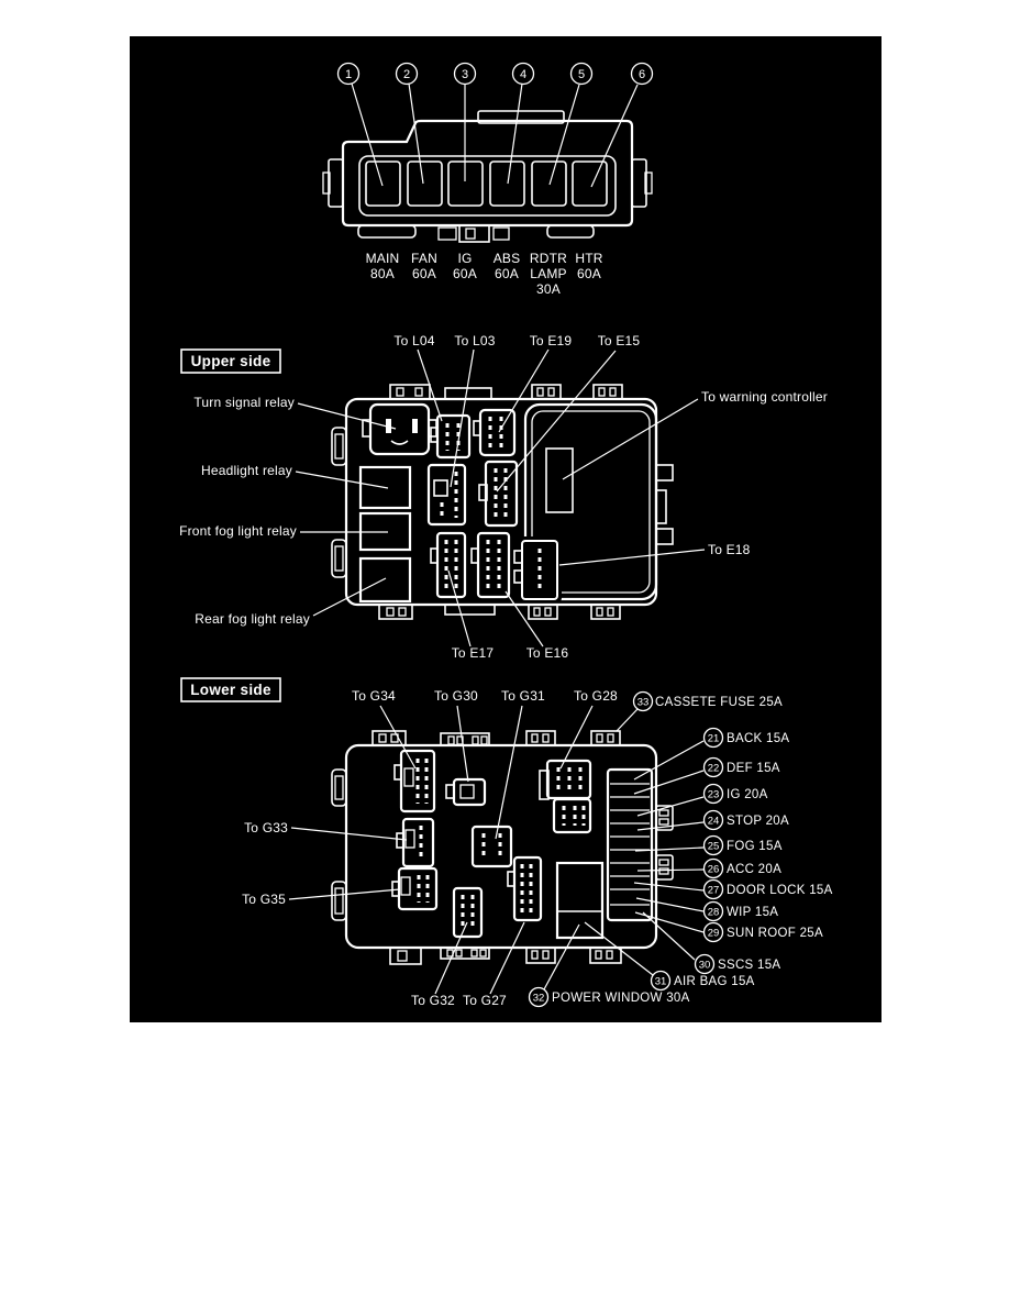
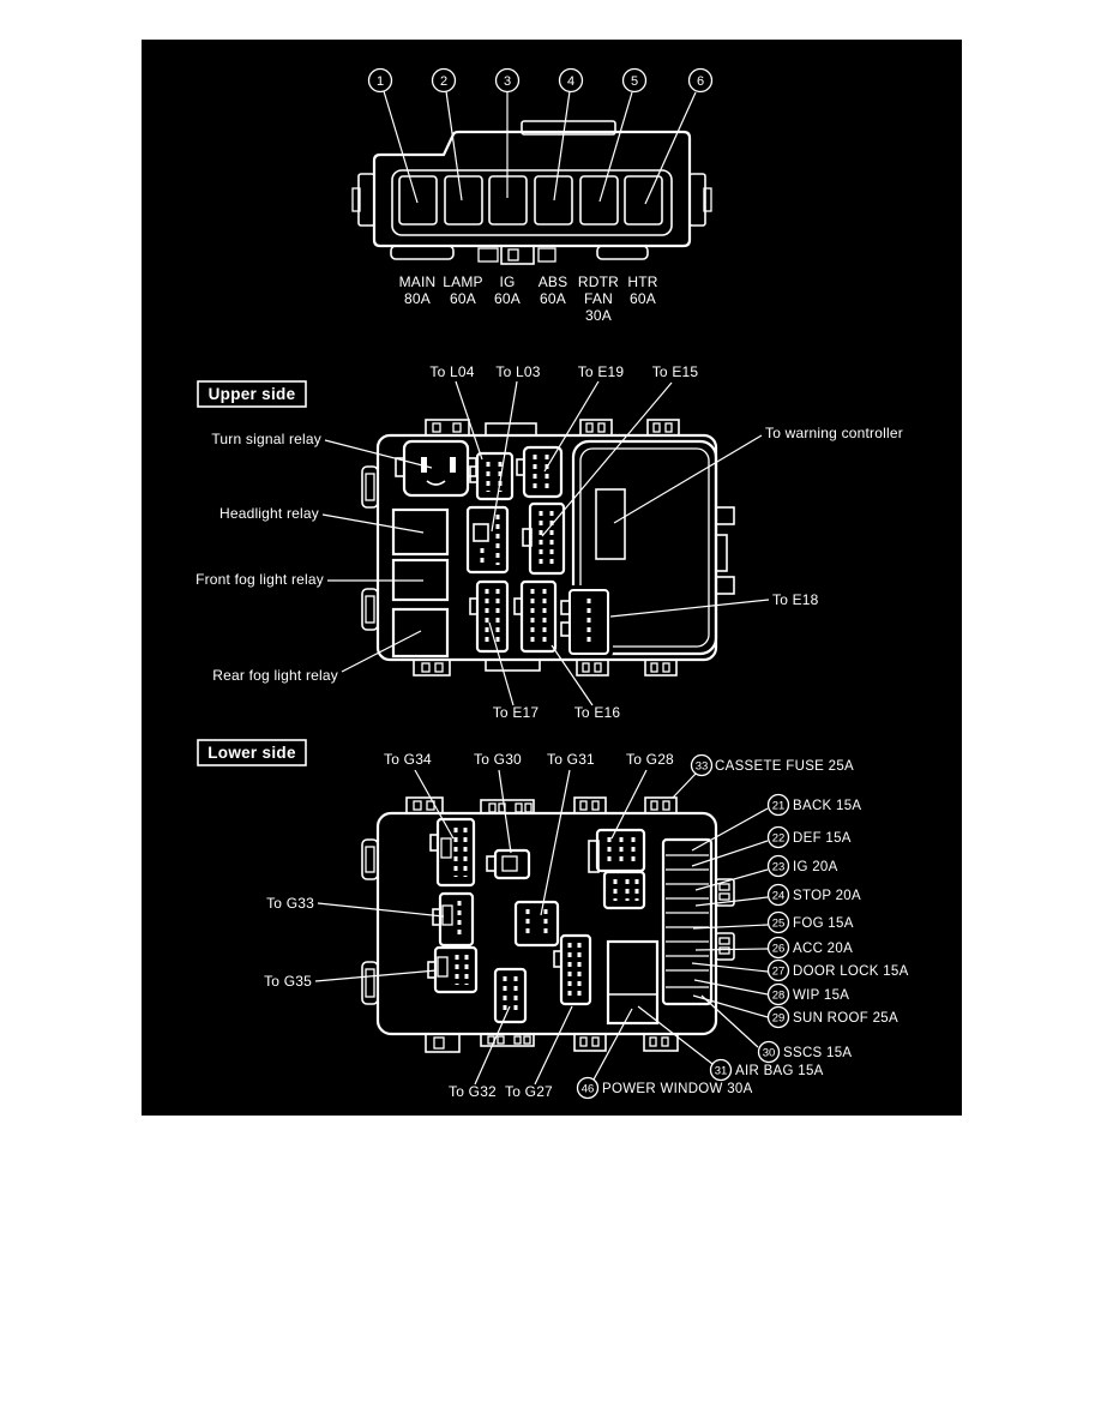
  1
  2
  3
  4
  5
  6
  MAIN
  80A
- FAN
+ LAMP
  60A
  IG
  60A
  ABS
  60A
  RDTR
- LAMP
+ FAN
  30A
  HTR
  60A
  Upper side
  Turn signal relay
  Headlight relay
  Front fog light relay
  Rear fog light relay
  To L04
  To L03
  To E19
  To E15
  To warning controller
  To E18
  To E17
  To E16
  Lower side
  To G34
  To G30
  To G31
  To G28
  To G33
  To G35
  To G32
  To G27
  33
  CASSETE FUSE 25A
  21
  BACK 15A
  22
  DEF 15A
  23
  IG 20A
  24
  STOP 20A
  25
  FOG 15A
  26
  ACC 20A
  27
  DOOR LOCK 15A
  28
  WIP 15A
  29
  SUN ROOF 25A
  30
  SSCS 15A
  31
  AIR BAG 15A
- 32
+ 46
  POWER WINDOW 30A
